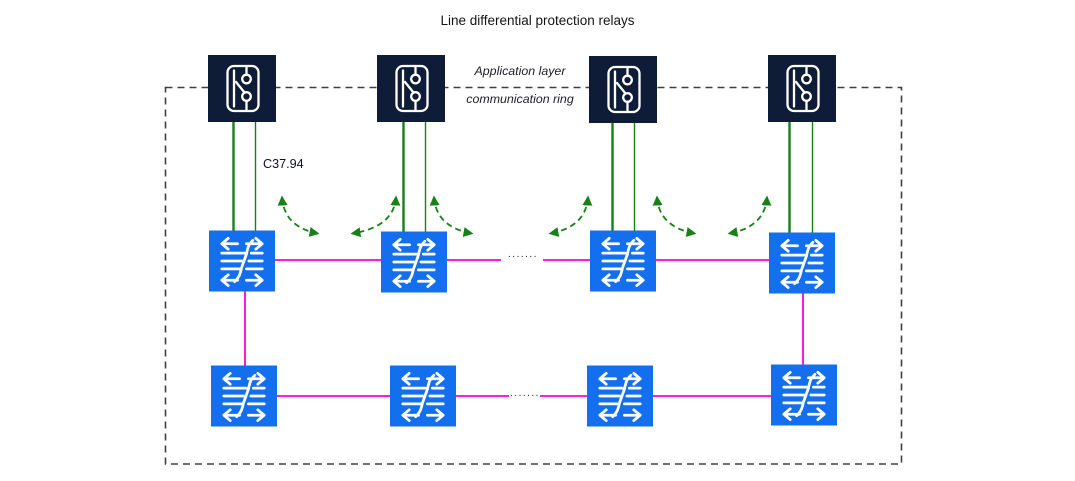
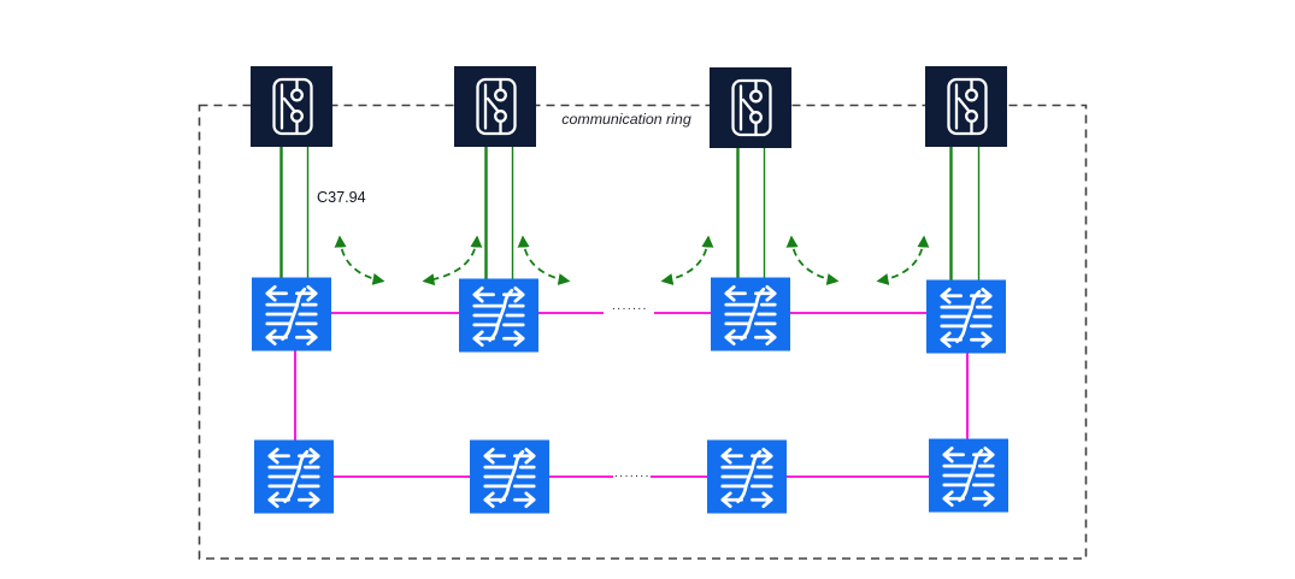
- Line differential protection relays
- Application layer
  communication ring
  C37.94
  .......
  .......
